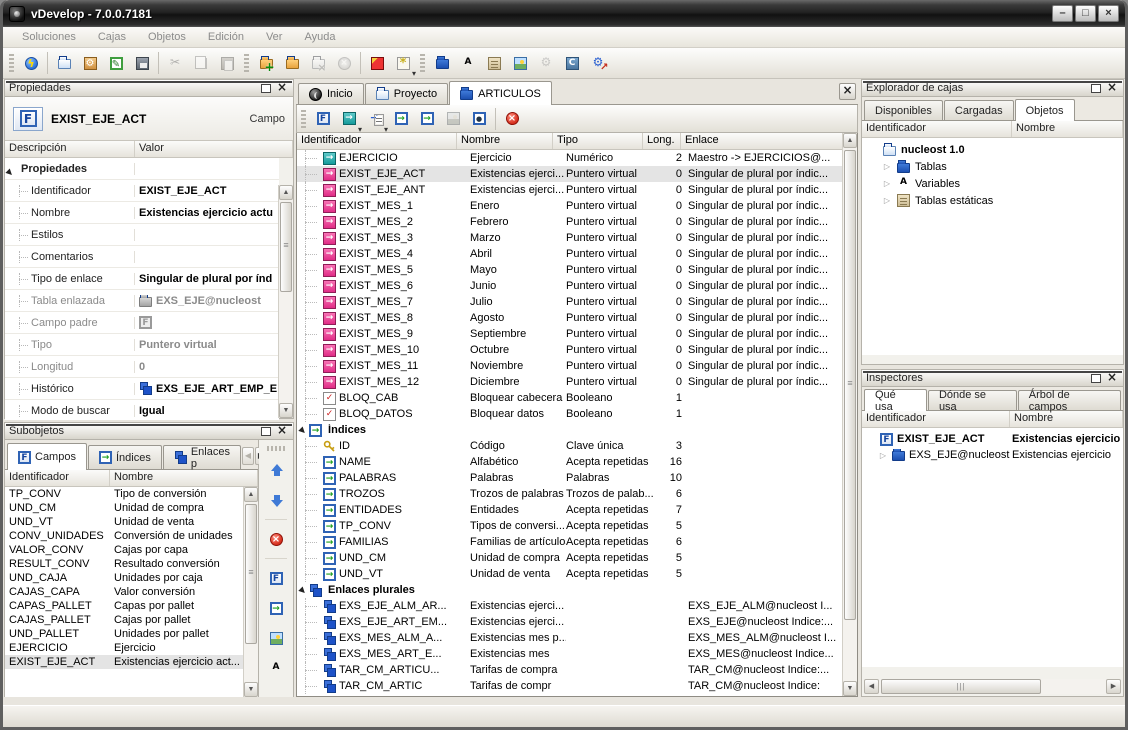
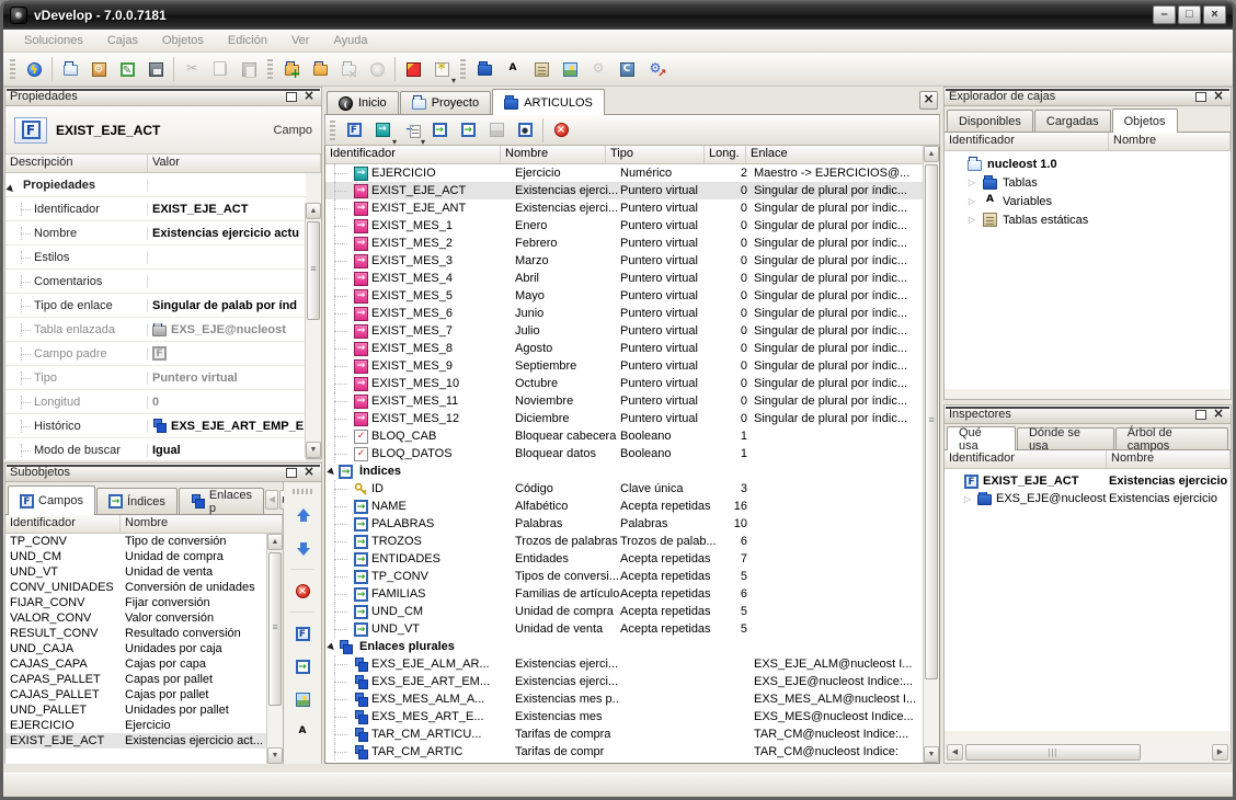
  vDevelop - 7.0.0.7181
  –
  □
  ×
  Soluciones
  Cajas
  Objetos
  Edición
  Ver
  Ayuda
  ϟ
  ⚙
  ✎
  ✂
  ×
  *
  A
  ⚙
  C
  ⚙
  Propiedades
  ×
  F
  EXIST_EJE_ACT
  Campo
  Descripción
  Valor
  Propiedades
  Identificador
  EXIST_EJE_ACT
  Nombre
  Existencias ejercicio actu
  Estilos
  Comentarios
  Tipo de enlace
- Singular de plural por índ
+ Singular de palab por índ
  Tabla enlazada
  EXS_EJE@nucleost
  Campo padre
  F
  Tipo
  Puntero virtual
  Longitud
  0
  Histórico
  EXS_EJE_ART_EMP_E
  Modo de buscar
  Igual
  Subobjetos
  ×
  F
  Campos
  →
  Índices
  Enlaces p
  ◀
  Identificador
  Nombre
  TP_CONV
  Tipo de conversión
  UND_CM
  Unidad de compra
  UND_VT
  Unidad de venta
  CONV_UNIDADES
  Conversión de unidades
+ FIJAR_CONV
+ Fijar conversión
  VALOR_CONV
- Cajas por capa
+ Valor conversión
  RESULT_CONV
  Resultado conversión
  UND_CAJA
  Unidades por caja
  CAJAS_CAPA
- Valor conversión
+ Cajas por capa
  CAPAS_PALLET
  Capas por pallet
  CAJAS_PALLET
  Cajas por pallet
  UND_PALLET
  Unidades por pallet
  EJERCICIO
  Ejercicio
  EXIST_EJE_ACT
  Existencias ejercicio act...
  ×
  F
  →
  A
  Inicio
  Proyecto
  ARTICULOS
  ×
  F
  →
  →
  →
  →
  ●
  ×
  Identificador
  Nombre
  Tipo
  Long.
  Enlace
  →
  EJERCICIO
  Ejercicio
  Numérico
  2
  Maestro -> EJERCICIOS@...
  →
  EXIST_EJE_ACT
  Existencias ejerci...
  Puntero virtual
  0
  Singular de plural por índic...
  →
  EXIST_EJE_ANT
  Existencias ejerci...
  Puntero virtual
  0
  Singular de plural por índic...
  →
  EXIST_MES_1
  Enero
  Puntero virtual
  0
  Singular de plural por índic...
  →
  EXIST_MES_2
  Febrero
  Puntero virtual
  0
  Singular de plural por índic...
  →
  EXIST_MES_3
  Marzo
  Puntero virtual
  0
  Singular de plural por índic...
  →
  EXIST_MES_4
  Abril
  Puntero virtual
  0
  Singular de plural por índic...
  →
  EXIST_MES_5
  Mayo
  Puntero virtual
  0
  Singular de plural por índic...
  →
  EXIST_MES_6
  Junio
  Puntero virtual
  0
  Singular de plural por índic...
  →
  EXIST_MES_7
  Julio
  Puntero virtual
  0
  Singular de plural por índic...
  →
  EXIST_MES_8
  Agosto
  Puntero virtual
  0
  Singular de plural por índic...
  →
  EXIST_MES_9
  Septiembre
  Puntero virtual
  0
  Singular de plural por índic...
  →
  EXIST_MES_10
  Octubre
  Puntero virtual
  0
  Singular de plural por índic...
  →
  EXIST_MES_11
  Noviembre
  Puntero virtual
  0
  Singular de plural por índic...
  →
  EXIST_MES_12
  Diciembre
  Puntero virtual
  0
  Singular de plural por índic...
  ✓
  BLOQ_CAB
  Bloquear cabecera
  Booleano
  1
  ✓
  BLOQ_DATOS
  Bloquear datos
  Booleano
  1
  →
  Índices
  ID
  Código
  Clave única
  3
  →
  NAME
  Alfabético
  Acepta repetidas
  16
  →
  PALABRAS
  Palabras
  Palabras
  10
  →
  TROZOS
  Trozos de palabras
  Trozos de palab...
  6
  →
  ENTIDADES
  Entidades
  Acepta repetidas
  7
  →
  TP_CONV
  Tipos de conversi...
  Acepta repetidas
  5
  →
  FAMILIAS
  Familias de artículo
  Acepta repetidas
  6
  →
  UND_CM
  Unidad de compra
  Acepta repetidas
  5
  →
  UND_VT
  Unidad de venta
  Acepta repetidas
  5
  Enlaces plurales
  EXS_EJE_ALM_AR...
  Existencias ejerci...
  EXS_EJE_ALM@nucleost I...
  EXS_EJE_ART_EM...
  Existencias ejerci...
  EXS_EJE@nucleost Indice:...
  EXS_MES_ALM_A...
  Existencias mes p..
  EXS_MES_ALM@nucleost I...
  EXS_MES_ART_E...
  Existencias mes
  EXS_MES@nucleost Indice...
  TAR_CM_ARTICU...
  Tarifas de compra
  TAR_CM@nucleost Indice:...
  TAR_CM_ARTIC
  Tarifas de compr
  TAR_CM@nucleost Indice:
  Explorador de cajas
  ×
  Disponibles
  Cargadas
  Objetos
  Identificador
  Nombre
  nucleost 1.0
  ▷
  Tablas
  ▷
  A
  Variables
  ▷
  Tablas estáticas
  Inspectores
  ×
  Qué usa
  Dónde se usa
  Árbol de campos
  Identificador
  Nombre
  F
  EXIST_EJE_ACT
  Existencias ejercicio
  ▷
  EXS_EJE@nucleost
  Existencias ejercicio
  |||
